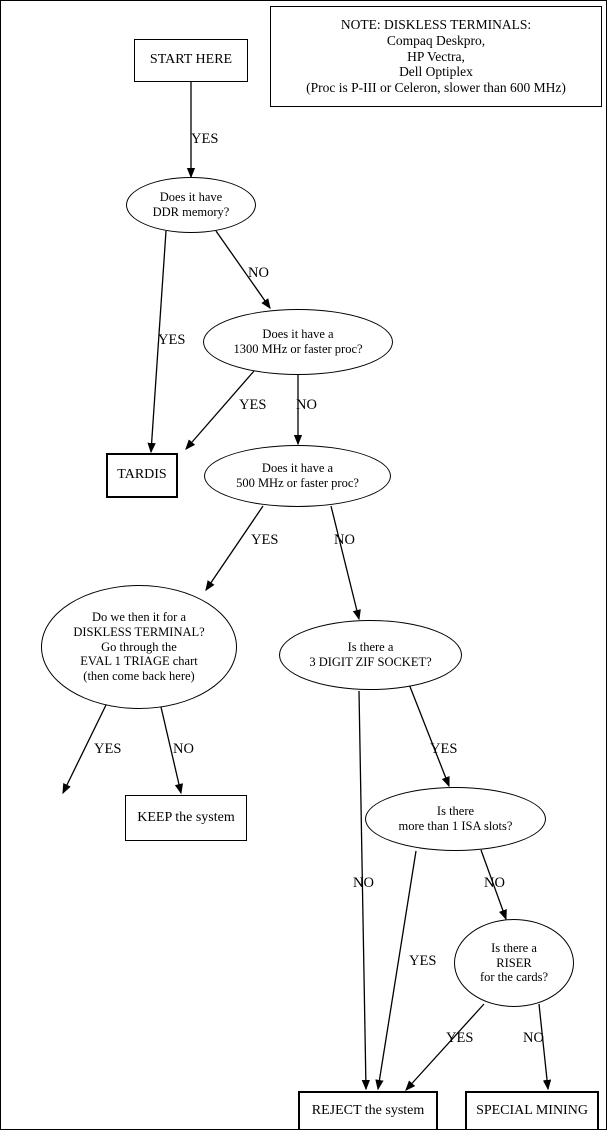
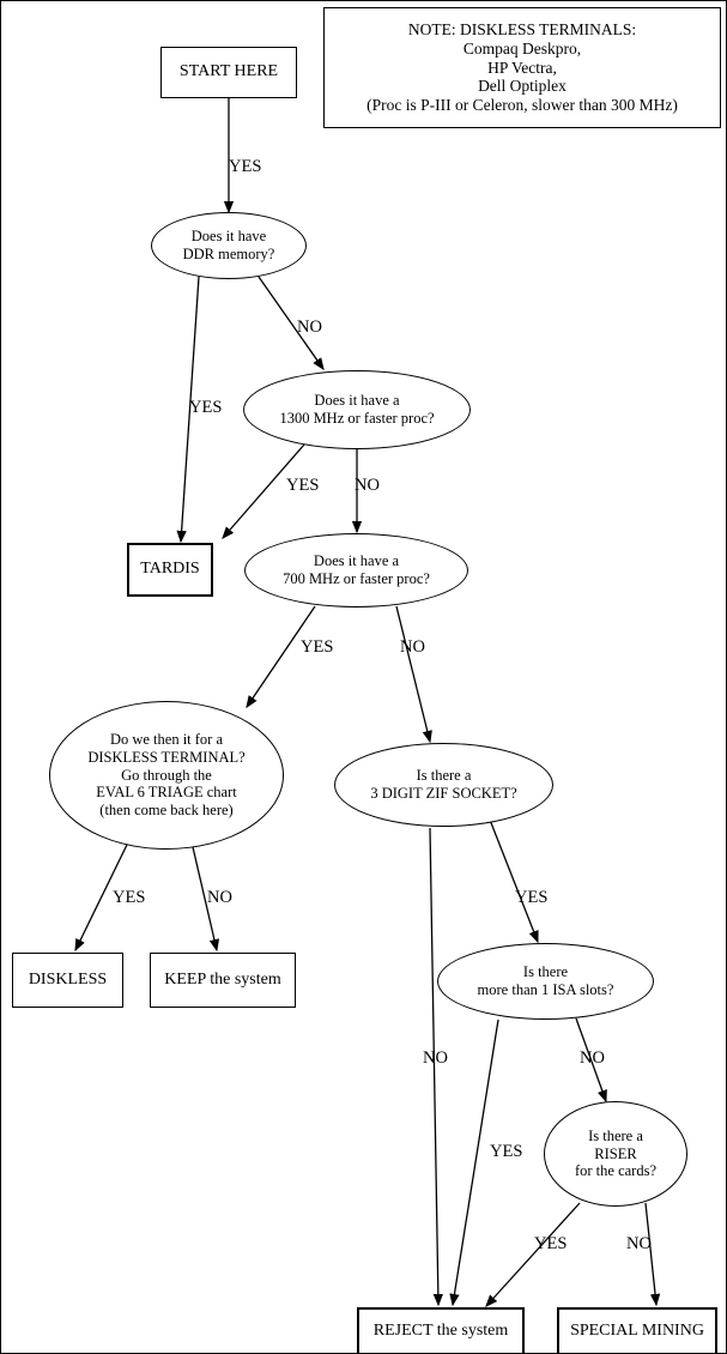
  NOTE: DISKLESS TERMINALS:
  Compaq Deskpro,
  HP Vectra,
  Dell Optiplex
- (Proc is P-III or Celeron, slower than 600 MHz)
+ (Proc is P-III or Celeron, slower than 300 MHz)
  START HERE
  Does it have
  DDR memory?
  Does it have a
  1300 MHz or faster proc?
  TARDIS
  Does it have a
- 500 MHz or faster proc?
+ 700 MHz or faster proc?
  Do we then it for a
  DISKLESS TERMINAL?
  Go through the
- EVAL 1 TRIAGE chart
+ EVAL 6 TRIAGE chart
  (then come back here)
  Is there a
  3 DIGIT ZIF SOCKET?
  Is there
  more than 1 ISA slots?
  Is there a
  RISER
  for the cards?
+ DISKLESS
  KEEP the system
  REJECT the system
  SPECIAL MINING
  YES
  YES
  NO
  YES
  NO
  YES
  NO
  YES
  NO
  YES
  NO
  NO
  YES
  YES
  NO
